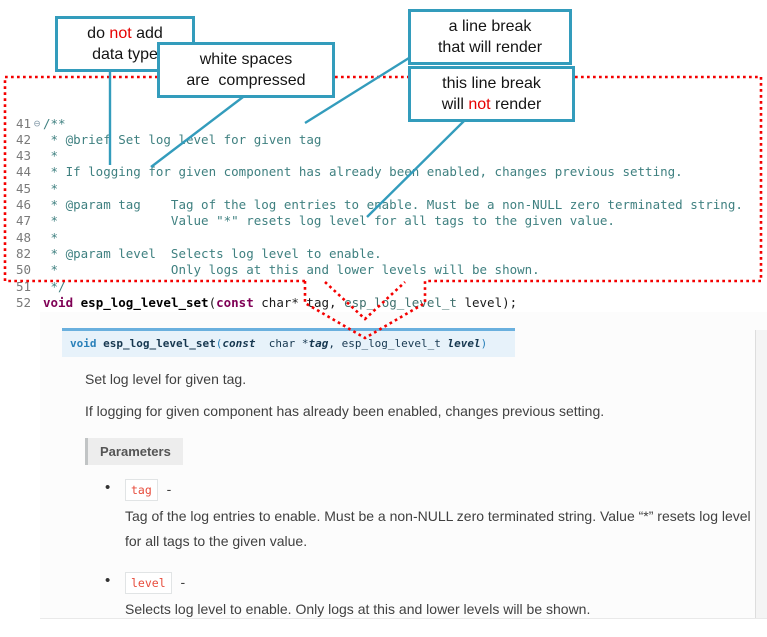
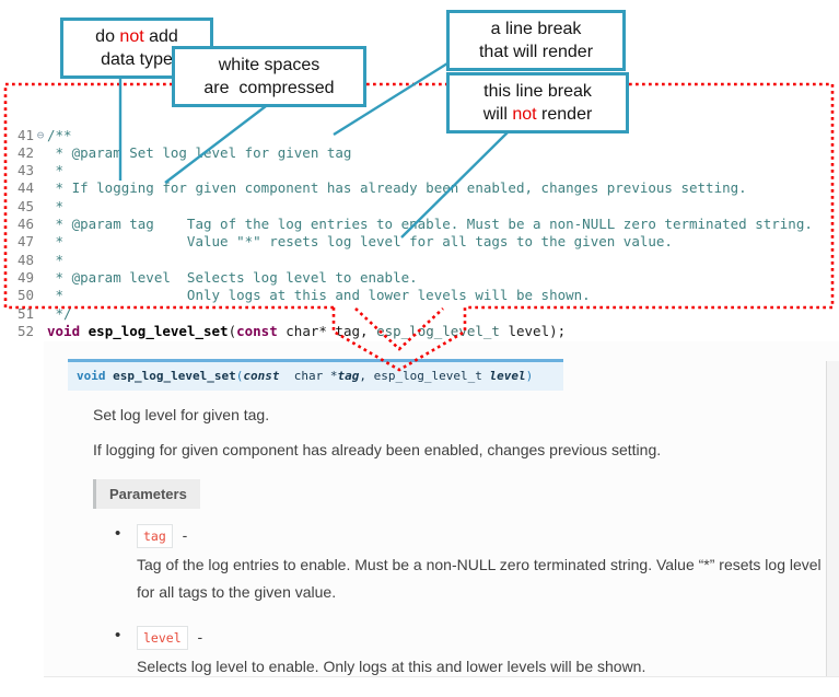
  41
  ⊖
  /**
  42
- * @brief Set log level for given tag
+ * @param Set log level for given tag
  43
  *
  44
  * If logging for given component has already been enabled, changes previous setting.
  45
  *
  46
  * @param tag Tag of the log entries to eable. Must be a non-NULL zero terminated string.
  47
  * Value "*" resets log level for all tags to the given value.
  48
  *
- 82
+ 49
  * @param level Selects log level to enable.
  50
  * Only logs at this and lower levels will be shown.
  51
  */
  52
  void esp_log_level_set(const char* tag, sp_log_level_t level);
  void esp_log_level_set(const char *tag, esp_log_level_t level)
  Set log level for given tag.
  If logging for given component has already been enabled, changes previous setting.
  Parameters
  •
  tag -
  Tag of the log entries to enable. Must be a non-NULL zero terminated string. Value “*” resets log level for all tags to the given value.
  •
  level -
  Selects log level to enable. Only logs at this and lower levels will be shown.
  do not add
  data type
  white spaces
  are compressed
  a line break
  that will render
  this line break
  will not render
